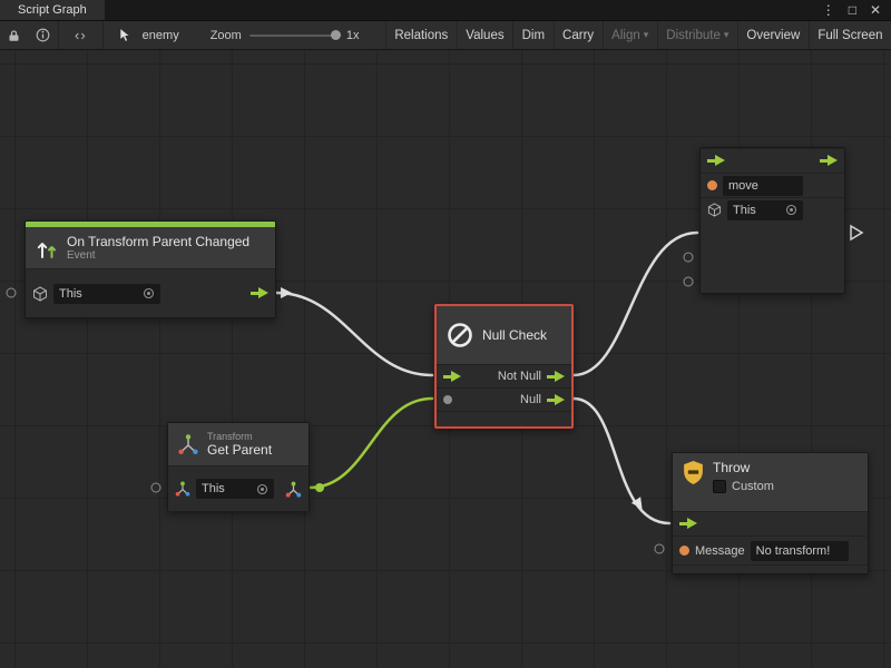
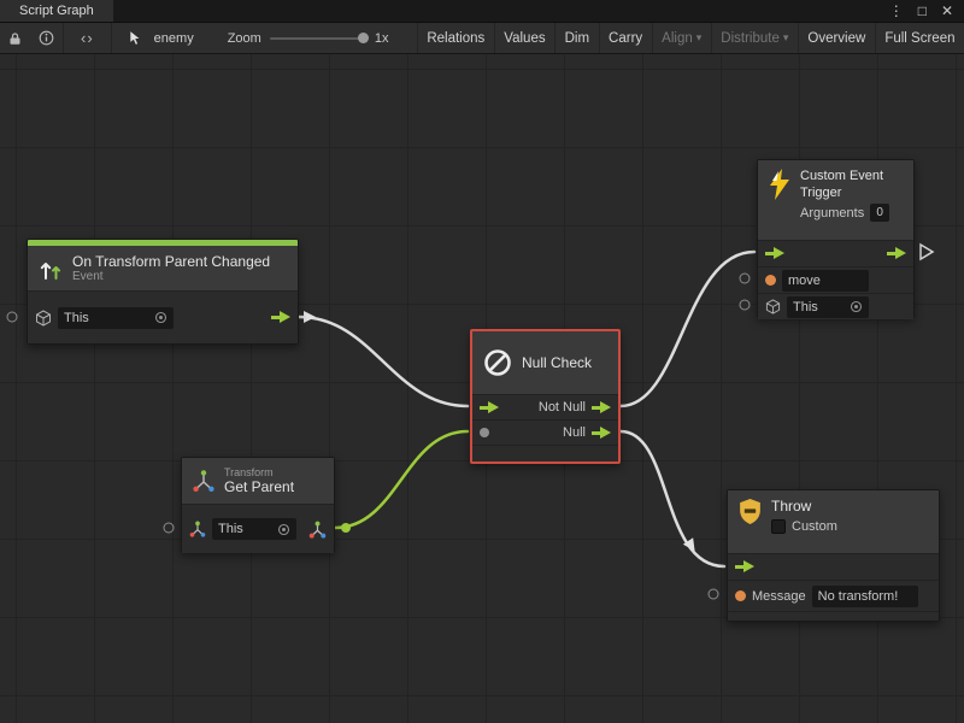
  Script Graph
  ⋮
  □
  ✕
  ‹›
  enemy
  Zoom
  1x
  Relations
  Values
  Dim
  Carry
  Align
  ▾
  Distribute
  ▾
  Overview
  Full Screen
  On Transform Parent Changed
  Event
  This
  Transform
  Get Parent
  This
  Null Check
  Not Null
  Null
+ Custom Event
+ Trigger
+ Arguments
+ 0
  move
  This
  Throw
  Custom
  Message
  No transform!
